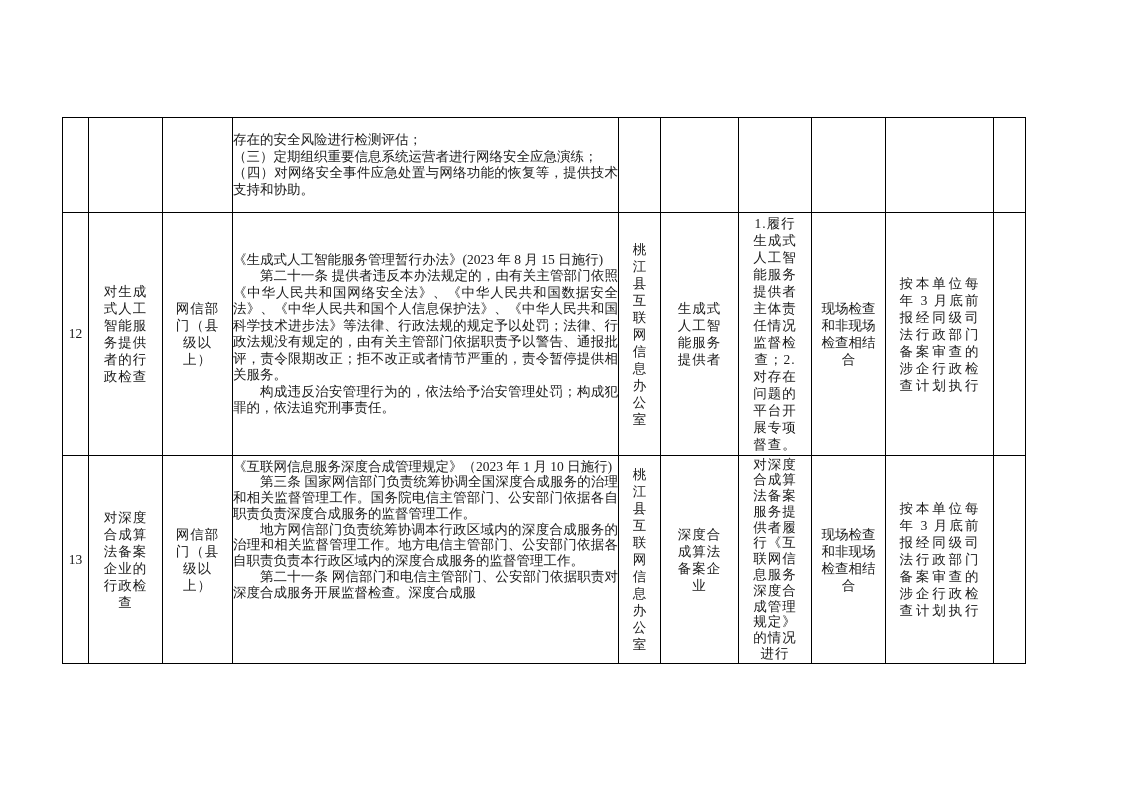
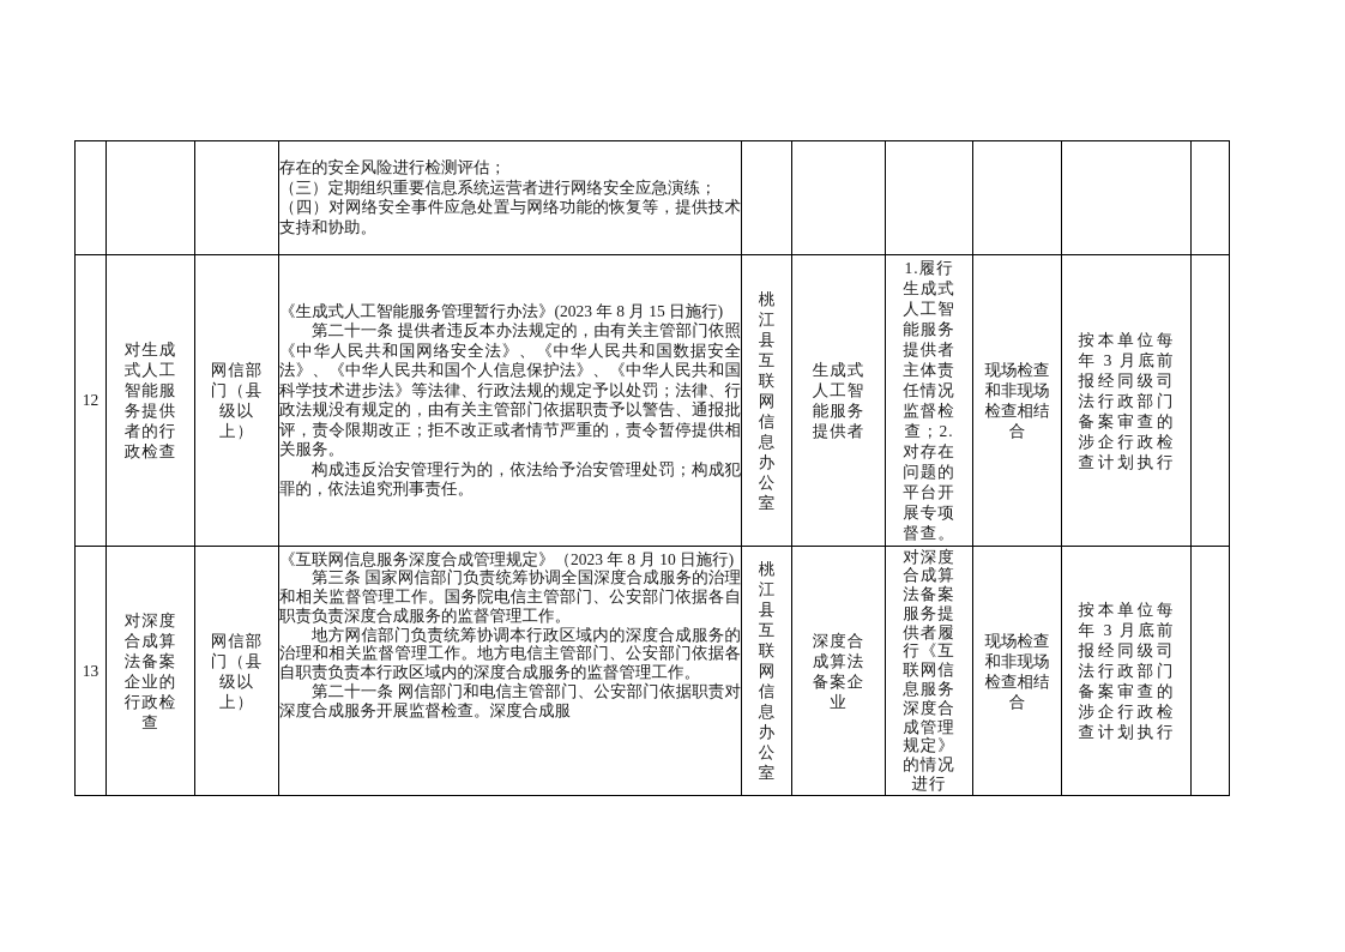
  			存在的安全风险进行检测评估； （三）定期组织重要信息系统运营者进行网络安全应急演练； （四）对网络安全事件应急处置与网络功能的恢复等，提供技术支持和协助。
  12	对生成式人工智能服务提供者的行政检查	网信部门（县级以上）	《生成式人工智能服务管理暂行办法》(2023 年 8 月 15 日施行) 第二十一条 提供者违反本办法规定的，由有关主管部门依照《中华人民共和国网络安全法》、《中华人民共和国数据安全法》、《中华人民共和国个人信息保护法》、《中华人民共和国科学技术进步法》等法律、行政法规的规定予以处罚；法律、行政法规没有规定的，由有关主管部门依据职责予以警告、通报批评，责令限期改正；拒不改正或者情节严重的，责令暂停提供相关服务。 构成违反治安管理行为的，依法给予治安管理处罚；构成犯罪的，依法追究刑事责任。	桃江县互联网信息办公室	生成式人工智能服务提供者	1.履行生成式人工智能服务提供者主体责任情况监督检查；2.对存在问题的平台开展专项督查。	现场检查和非现场检查相结合	按本单位每年 3 月底前报经同级司法行政部门备案审查的涉企行政检查计划执行
- 13	对深度合成算法备案企业的行政检查	网信部门（县级以上）	《互联网信息服务深度合成管理规定》（2023 年 1 月 10 日施行) 第三条 国家网信部门负责统筹协调全国深度合成服务的治理和相关监督管理工作。国务院电信主管部门、公安部门依据各自职责负责深度合成服务的监督管理工作。 地方网信部门负责统筹协调本行政区域内的深度合成服务的治理和相关监督管理工作。地方电信主管部门、公安部门依据各自职责负责本行政区域内的深度合成服务的监督管理工作。 第二十一条 网信部门和电信主管部门、公安部门依据职责对深度合成服务开展监督检查。深度合成服	桃江县互联网信息办公室	深度合成算法备案企业	对深度合成算法备案服务提供者履行《互联网信息服务深度合成管理规定》的情况进行	现场检查和非现场检查相结合	按本单位每年 3 月底前报经同级司法行政部门备案审查的涉企行政检查计划执行
+ 13	对深度合成算法备案企业的行政检查	网信部门（县级以上）	《互联网信息服务深度合成管理规定》（2023 年 8 月 10 日施行) 第三条 国家网信部门负责统筹协调全国深度合成服务的治理和相关监督管理工作。国务院电信主管部门、公安部门依据各自职责负责深度合成服务的监督管理工作。 地方网信部门负责统筹协调本行政区域内的深度合成服务的治理和相关监督管理工作。地方电信主管部门、公安部门依据各自职责负责本行政区域内的深度合成服务的监督管理工作。 第二十一条 网信部门和电信主管部门、公安部门依据职责对深度合成服务开展监督检查。深度合成服	桃江县互联网信息办公室	深度合成算法备案企业	对深度合成算法备案服务提供者履行《互联网信息服务深度合成管理规定》的情况进行	现场检查和非现场检查相结合	按本单位每年 3 月底前报经同级司法行政部门备案审查的涉企行政检查计划执行
